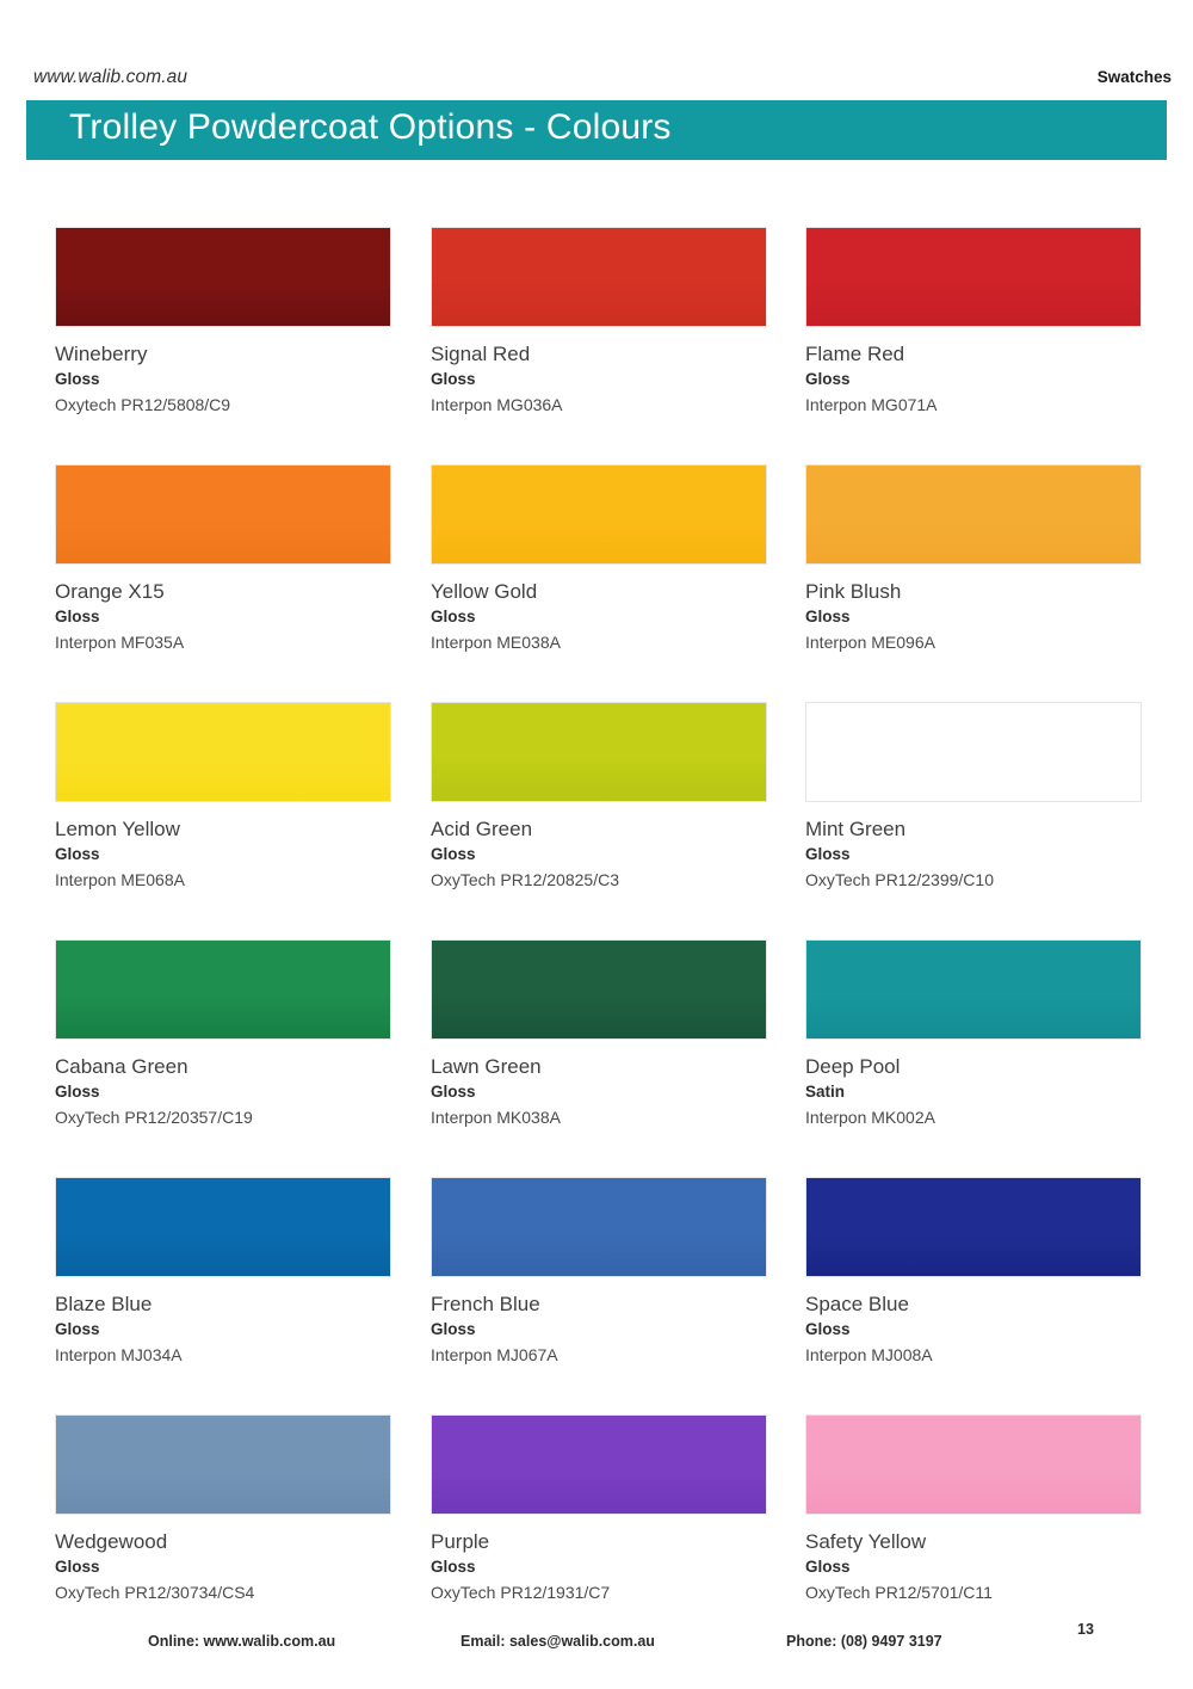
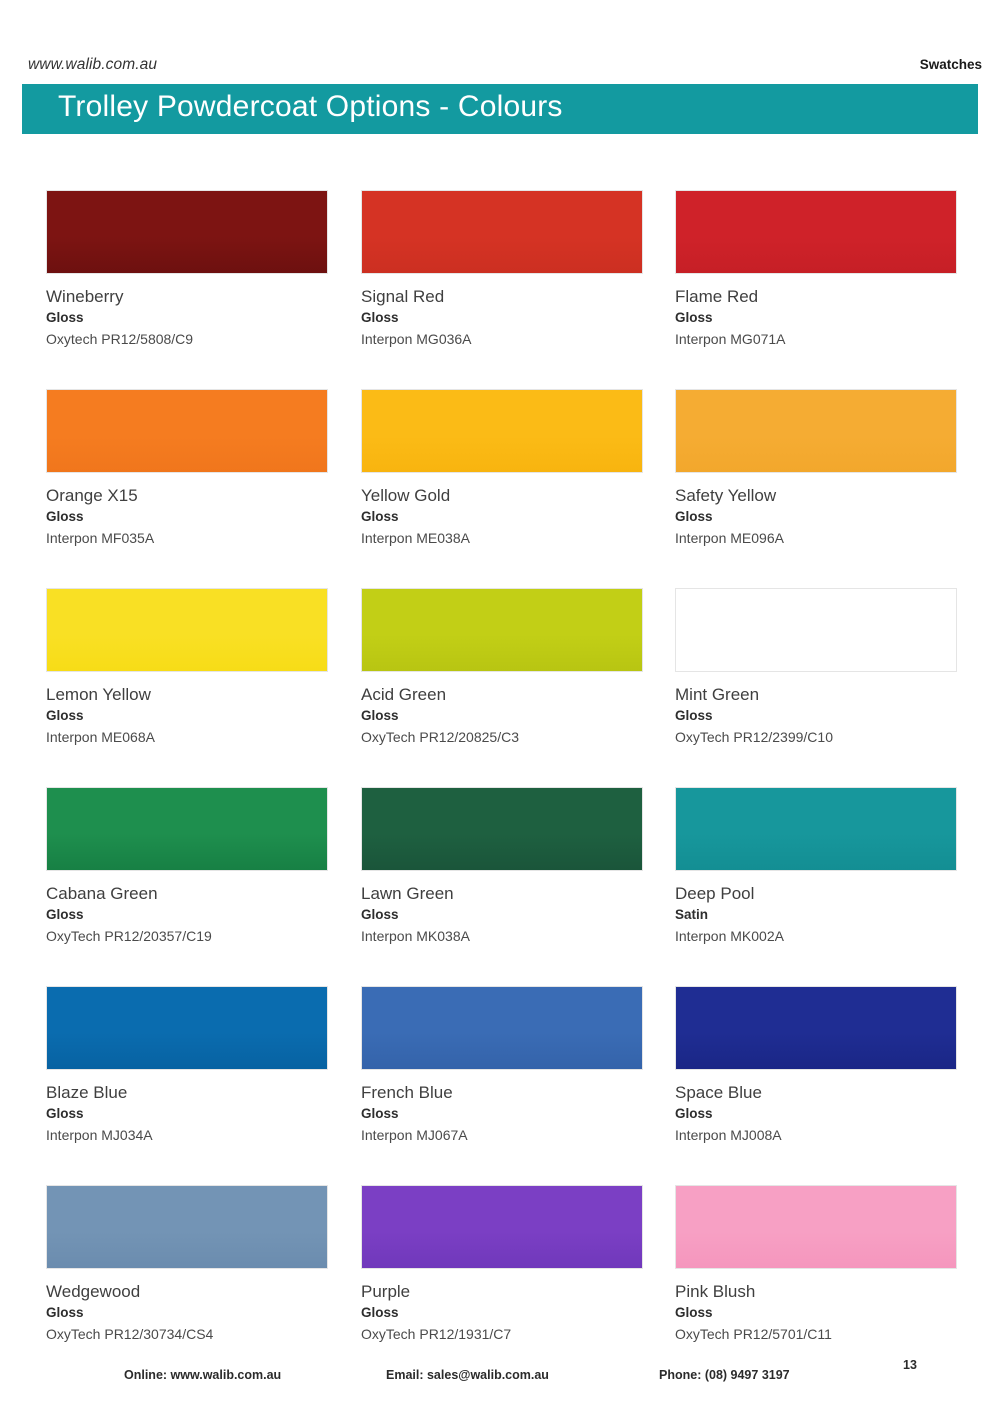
  www.walib.com.au
  Swatches
  Trolley Powdercoat Options - Colours
  Wineberry
  Gloss
  Oxytech PR12/5808/C9
  Signal Red
  Gloss
  Interpon MG036A
  Flame Red
  Gloss
  Interpon MG071A
  Orange X15
  Gloss
  Interpon MF035A
  Yellow Gold
  Gloss
  Interpon ME038A
- Pink Blush
+ Safety Yellow
  Gloss
  Interpon ME096A
  Lemon Yellow
  Gloss
  Interpon ME068A
  Acid Green
  Gloss
  OxyTech PR12/20825/C3
  Mint Green
  Gloss
  OxyTech PR12/2399/C10
  Cabana Green
  Gloss
  OxyTech PR12/20357/C19
  Lawn Green
  Gloss
  Interpon MK038A
  Deep Pool
  Satin
  Interpon MK002A
  Blaze Blue
  Gloss
  Interpon MJ034A
  French Blue
  Gloss
  Interpon MJ067A
  Space Blue
  Gloss
  Interpon MJ008A
  Wedgewood
  Gloss
  OxyTech PR12/30734/CS4
  Purple
  Gloss
  OxyTech PR12/1931/C7
- Safety Yellow
+ Pink Blush
  Gloss
  OxyTech PR12/5701/C11
  Online: www.walib.com.au
  Email: sales@walib.com.au
  Phone: (08) 9497 3197
  13
